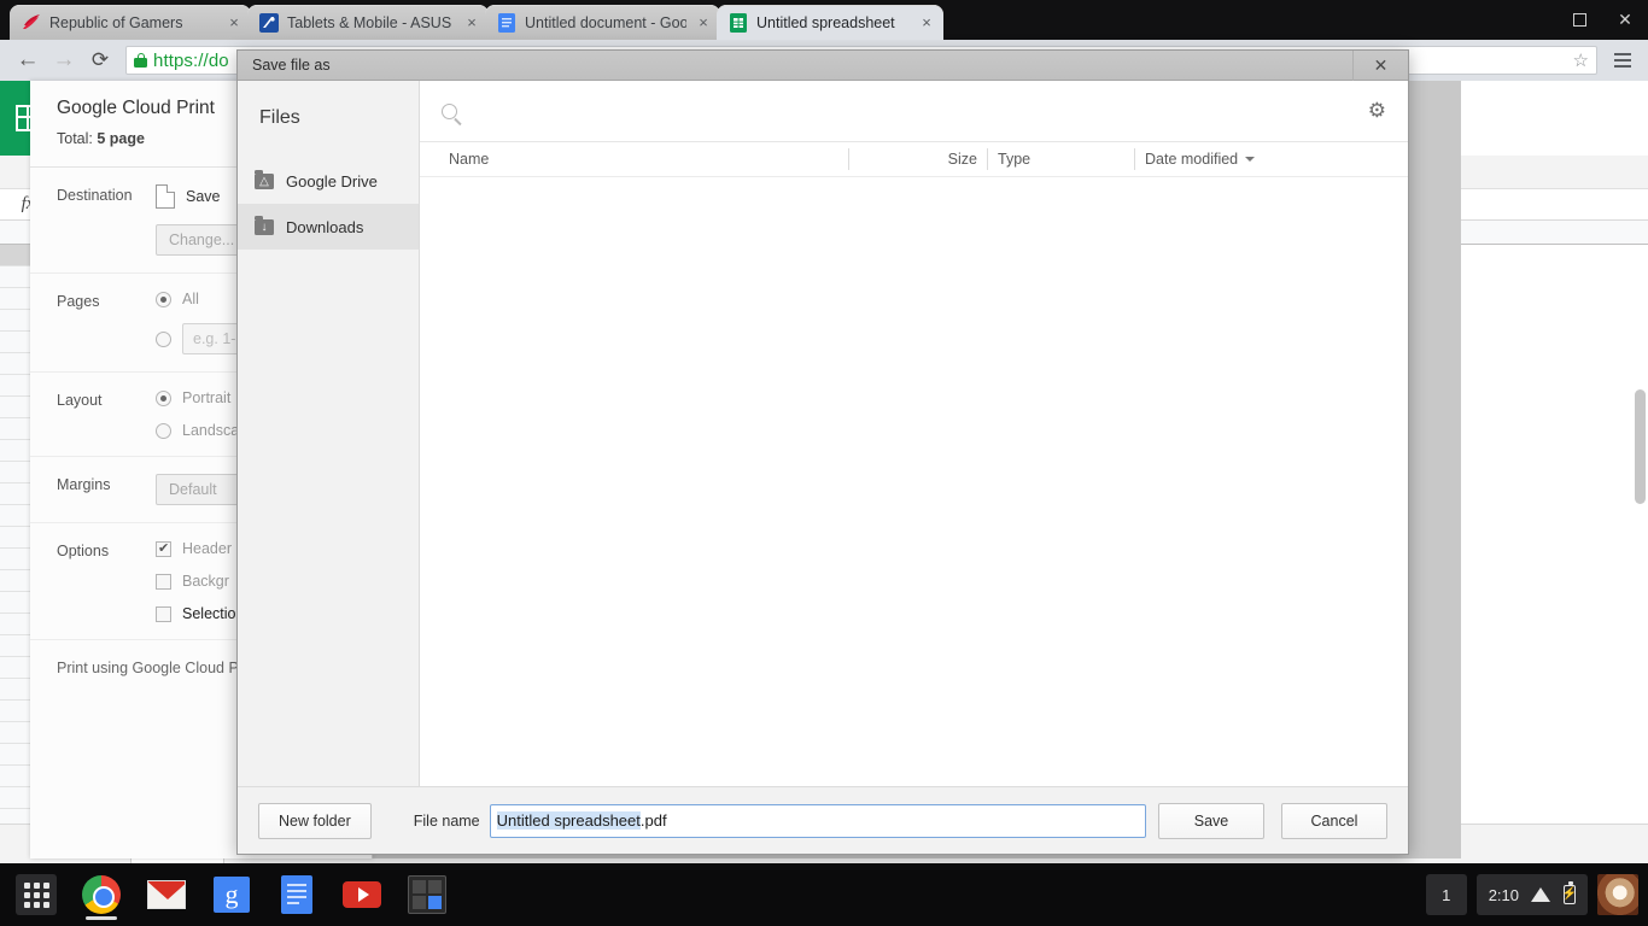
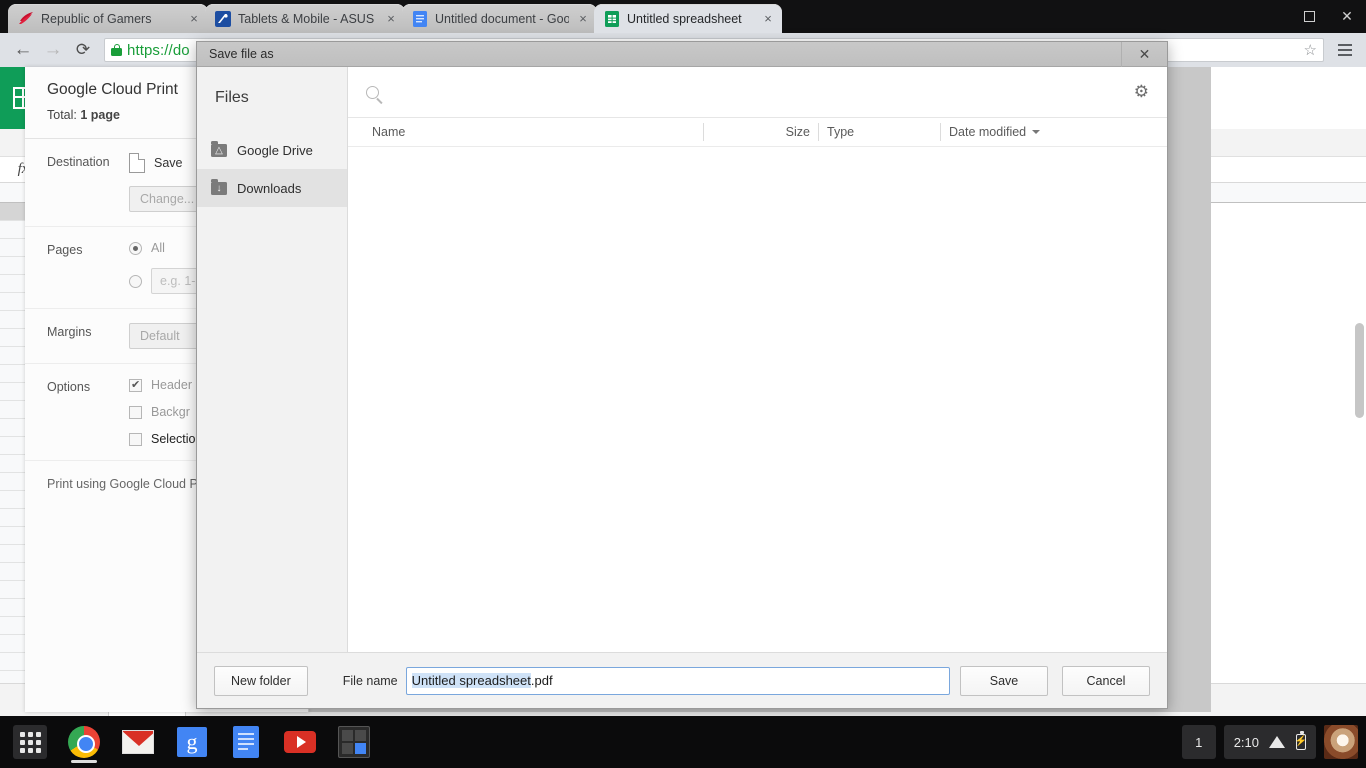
  Republic of Gamers
  ×
  Tablets & Mobile - ASUS
  ×
  Untitled document - Goo
  ×
  Untitled spreadsheet
  ×
  ✕
  ←
  →
  ⟳
  https://do
  ☆
  Google Cloud Print
- Total: 5 page
+ Total: 1 page
  Destination
  Save
  Change...
  Pages
  All
  e.g. 1-
- Layout
- Portrait
- Landsca
  Margins
  Default
  Options
  Header
  Backgr
  Selectio
  Print using Google Cloud P
  Save file as
  ✕
  Files
  △
  Google Drive
  ↓
  Downloads
  ⚙
  Name
  Size
  Type
  Date modified
  New folder
  File name
  Untitled spreadsheet
  .pdf
  Save
  Cancel
  g
  1
  2:10
  ⚡
